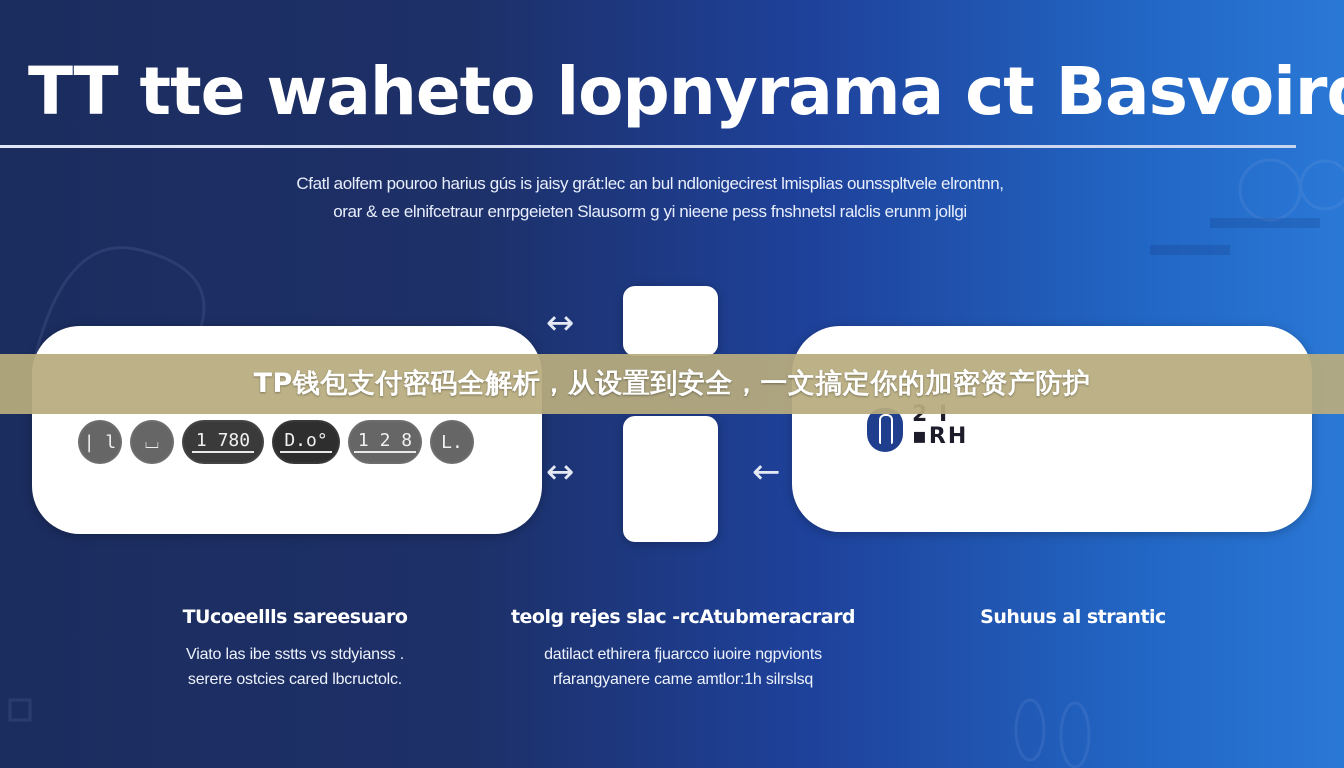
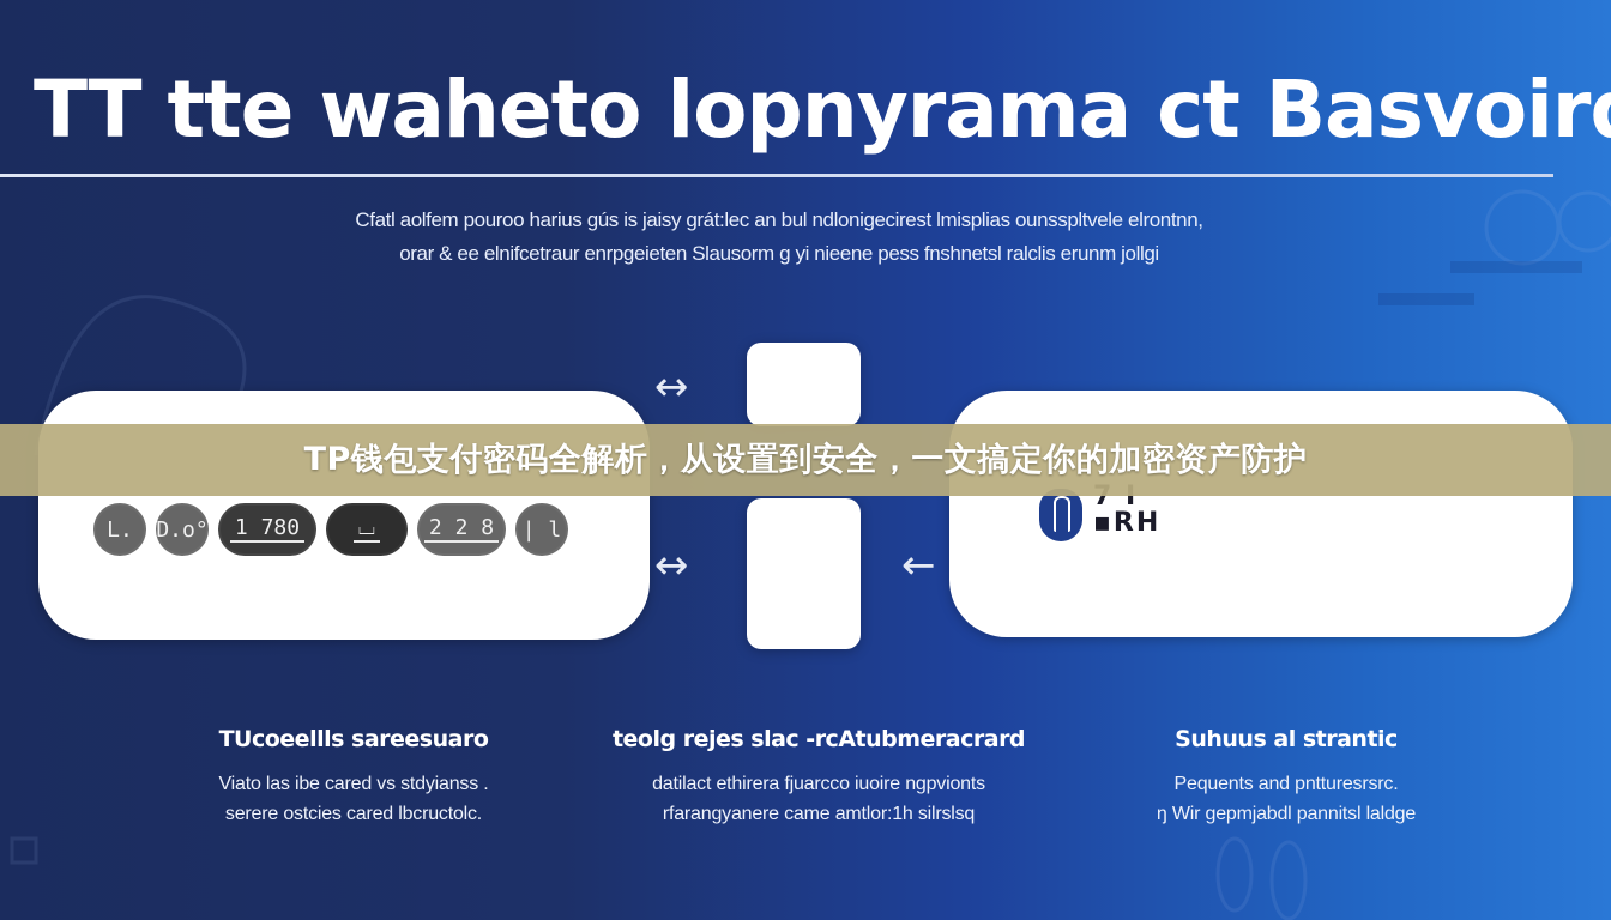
  TT tte waheto lopnyrama ct Basvoir
  Cfatl aolfem pouroo harius gús is jaisy grát:lec an bul ndlonigecirest lmisplias ounsspltvele elrontnn,
  orar & ee elnifcetraur enrpgeieten Slausorm g yi nieene pess fnshnetsl ralclis erunm jollgi
  ↔
  ↔
  ←
- | l
+ L.
- ⌴
+ D.o°
  1 780
- D.o°
+ ⌴
- 1 2 8
+ 2 2 8
- L.
+ | l
- 2 I
+ 7 I
  ▪RH
  TP钱包支付密码全解析，从设置到安全，一文搞定你的加密资产防护
  TUcoeellls sareesuaro
- Viato las ibe sstts vs stdyianss .
+ Viato las ibe cared vs stdyianss .
  serere ostcies cared lbcructolc.
  teolg rejes slac -rcAtubmeracrard
  datilact ethirera fjuarcco iuoire ngpvionts
  rfarangyanere came amtlor:1h silrslsq
  Suhuus al strantic
+ Pequents and pntturesrsrc.
+ ŋ Wir gepmjabdl pannitsl laldge
